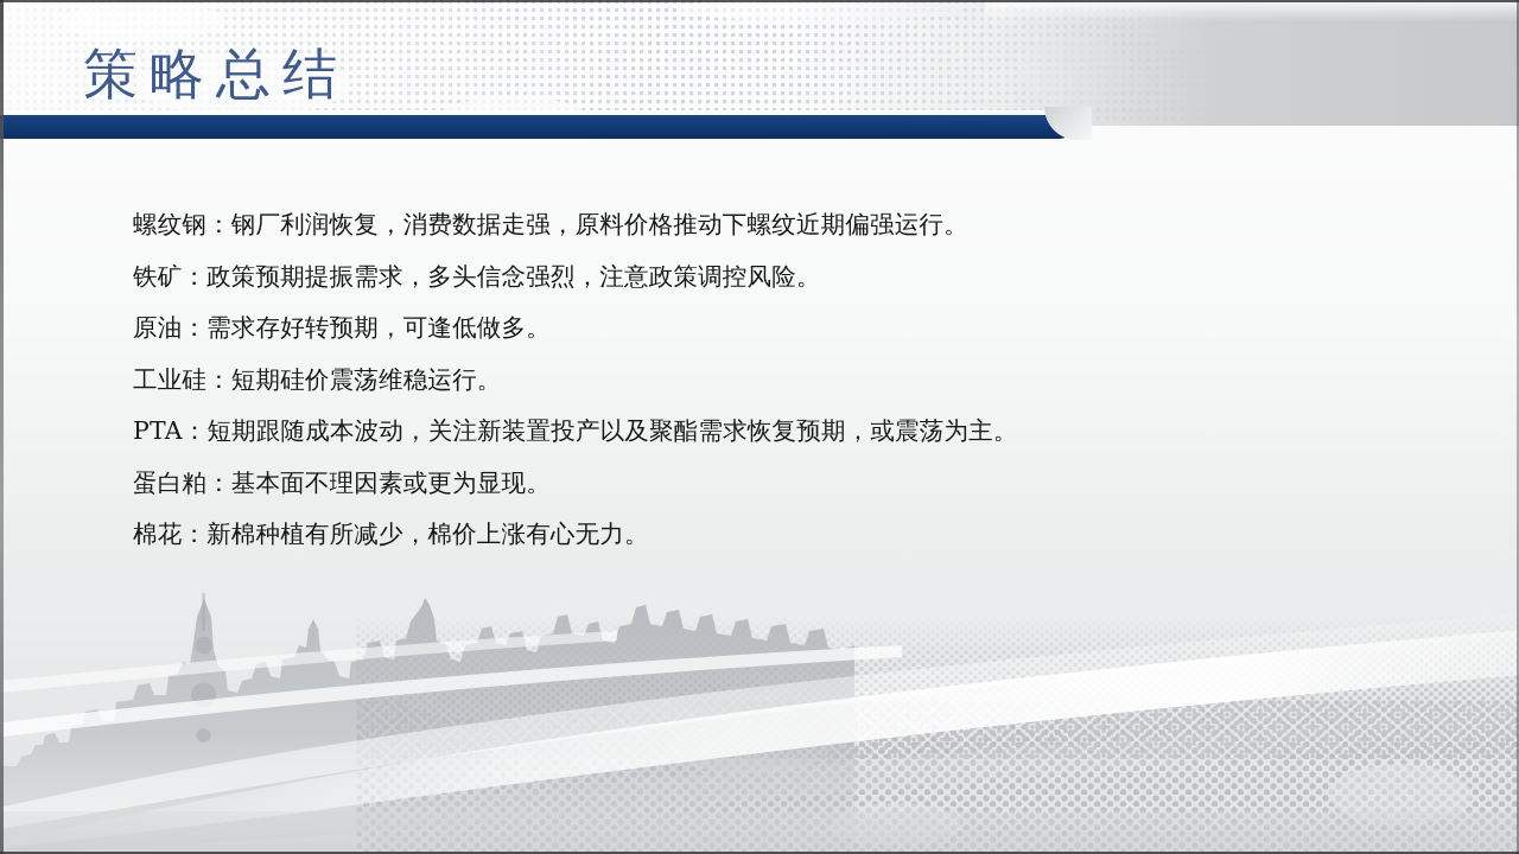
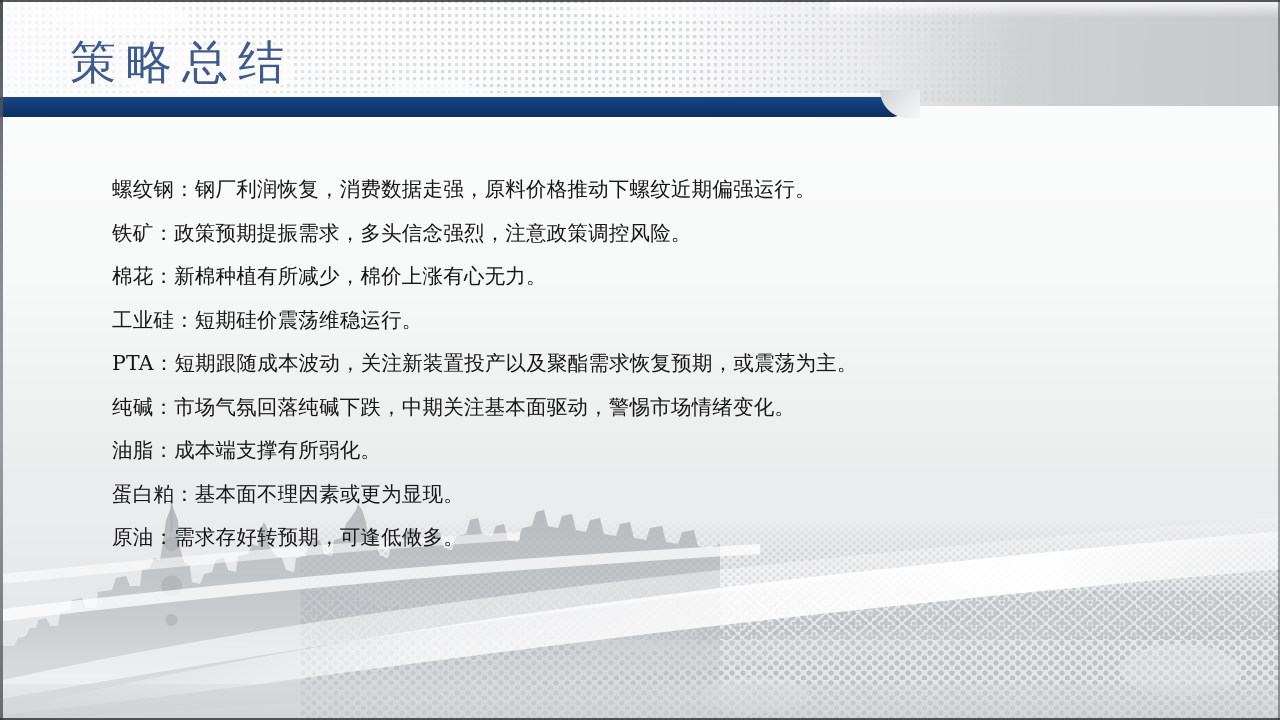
  策略总结
  螺纹钢：钢厂利润恢复，消费数据走强，原料价格推动下螺纹近期偏强运行。
  铁矿：政策预期提振需求，多头信念强烈，注意政策调控风险。
- 原油：需求存好转预期，可逢低做多。
+ 棉花：新棉种植有所减少，棉价上涨有心无力。
  工业硅：短期硅价震荡维稳运行。
  PTA：短期跟随成本波动，关注新装置投产以及聚酯需求恢复预期，或震荡为主。
+ 纯碱：市场气氛回落纯碱下跌，中期关注基本面驱动，警惕市场情绪变化。
+ 油脂：成本端支撑有所弱化。
  蛋白粕：基本面不理因素或更为显现。
- 棉花：新棉种植有所减少，棉价上涨有心无力。
+ 原油：需求存好转预期，可逢低做多。
